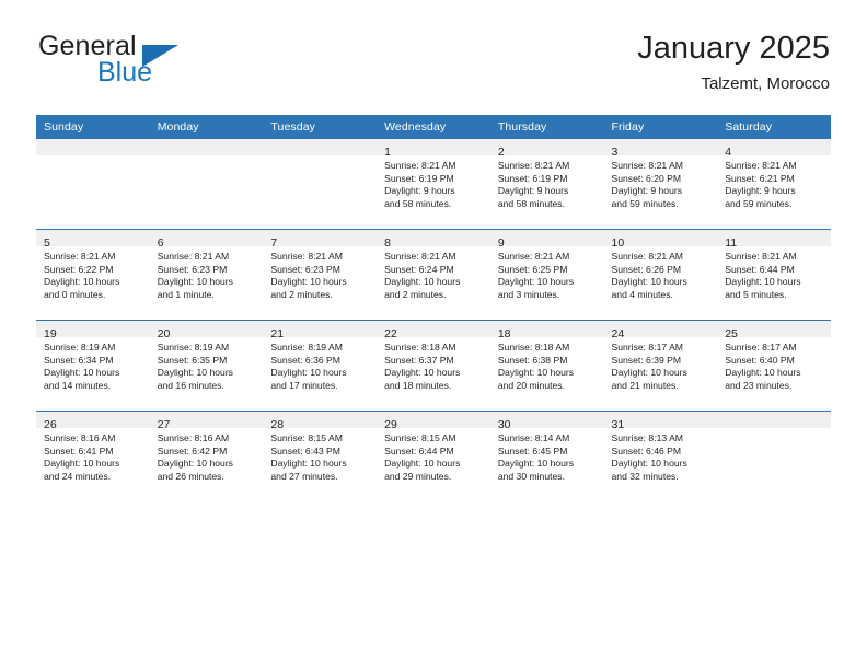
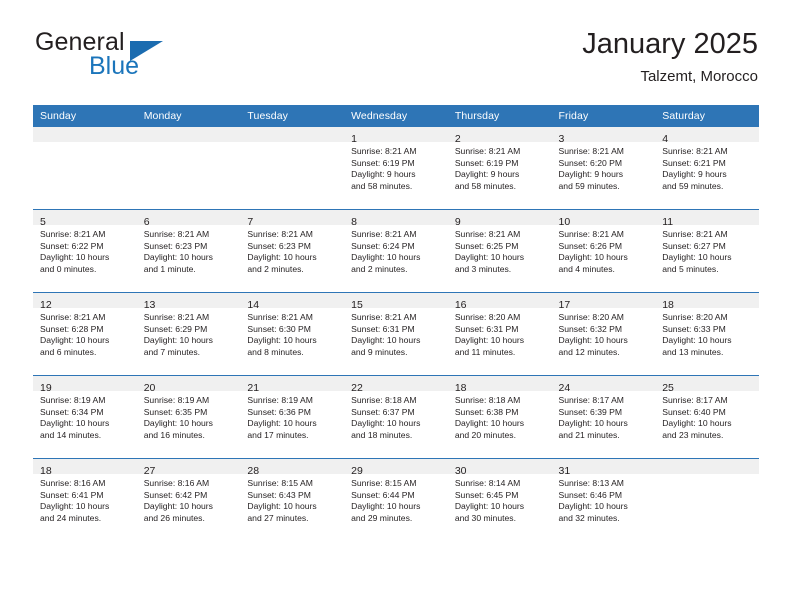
  General
  Blue
  January 2025
  Talzemt, Morocco
  Sunday	Monday	Tuesday	Wednesday	Thursday	Friday	Saturday
  			1Sunrise: 8:21 AMSunset: 6:19 PMDaylight: 9 hoursand 58 minutes.	2Sunrise: 8:21 AMSunset: 6:19 PMDaylight: 9 hoursand 58 minutes.	3Sunrise: 8:21 AMSunset: 6:20 PMDaylight: 9 hoursand 59 minutes.	4Sunrise: 8:21 AMSunset: 6:21 PMDaylight: 9 hoursand 59 minutes.
- 5Sunrise: 8:21 AMSunset: 6:22 PMDaylight: 10 hoursand 0 minutes.	6Sunrise: 8:21 AMSunset: 6:23 PMDaylight: 10 hoursand 1 minute.	7Sunrise: 8:21 AMSunset: 6:23 PMDaylight: 10 hoursand 2 minutes.	8Sunrise: 8:21 AMSunset: 6:24 PMDaylight: 10 hoursand 2 minutes.	9Sunrise: 8:21 AMSunset: 6:25 PMDaylight: 10 hoursand 3 minutes.	10Sunrise: 8:21 AMSunset: 6:26 PMDaylight: 10 hoursand 4 minutes.	11Sunrise: 8:21 AMSunset: 6:44 PMDaylight: 10 hoursand 5 minutes.
+ 5Sunrise: 8:21 AMSunset: 6:22 PMDaylight: 10 hoursand 0 minutes.	6Sunrise: 8:21 AMSunset: 6:23 PMDaylight: 10 hoursand 1 minute.	7Sunrise: 8:21 AMSunset: 6:23 PMDaylight: 10 hoursand 2 minutes.	8Sunrise: 8:21 AMSunset: 6:24 PMDaylight: 10 hoursand 2 minutes.	9Sunrise: 8:21 AMSunset: 6:25 PMDaylight: 10 hoursand 3 minutes.	10Sunrise: 8:21 AMSunset: 6:26 PMDaylight: 10 hoursand 4 minutes.	11Sunrise: 8:21 AMSunset: 6:27 PMDaylight: 10 hoursand 5 minutes.
+ 12Sunrise: 8:21 AMSunset: 6:28 PMDaylight: 10 hoursand 6 minutes.	13Sunrise: 8:21 AMSunset: 6:29 PMDaylight: 10 hoursand 7 minutes.	14Sunrise: 8:21 AMSunset: 6:30 PMDaylight: 10 hoursand 8 minutes.	15Sunrise: 8:21 AMSunset: 6:31 PMDaylight: 10 hoursand 9 minutes.	16Sunrise: 8:20 AMSunset: 6:31 PMDaylight: 10 hoursand 11 minutes.	17Sunrise: 8:20 AMSunset: 6:32 PMDaylight: 10 hoursand 12 minutes.	18Sunrise: 8:20 AMSunset: 6:33 PMDaylight: 10 hoursand 13 minutes.
  19Sunrise: 8:19 AMSunset: 6:34 PMDaylight: 10 hoursand 14 minutes.	20Sunrise: 8:19 AMSunset: 6:35 PMDaylight: 10 hoursand 16 minutes.	21Sunrise: 8:19 AMSunset: 6:36 PMDaylight: 10 hoursand 17 minutes.	22Sunrise: 8:18 AMSunset: 6:37 PMDaylight: 10 hoursand 18 minutes.	18Sunrise: 8:18 AMSunset: 6:38 PMDaylight: 10 hoursand 20 minutes.	24Sunrise: 8:17 AMSunset: 6:39 PMDaylight: 10 hoursand 21 minutes.	25Sunrise: 8:17 AMSunset: 6:40 PMDaylight: 10 hoursand 23 minutes.
- 26Sunrise: 8:16 AMSunset: 6:41 PMDaylight: 10 hoursand 24 minutes.	27Sunrise: 8:16 AMSunset: 6:42 PMDaylight: 10 hoursand 26 minutes.	28Sunrise: 8:15 AMSunset: 6:43 PMDaylight: 10 hoursand 27 minutes.	29Sunrise: 8:15 AMSunset: 6:44 PMDaylight: 10 hoursand 29 minutes.	30Sunrise: 8:14 AMSunset: 6:45 PMDaylight: 10 hoursand 30 minutes.	31Sunrise: 8:13 AMSunset: 6:46 PMDaylight: 10 hoursand 32 minutes.
+ 18Sunrise: 8:16 AMSunset: 6:41 PMDaylight: 10 hoursand 24 minutes.	27Sunrise: 8:16 AMSunset: 6:42 PMDaylight: 10 hoursand 26 minutes.	28Sunrise: 8:15 AMSunset: 6:43 PMDaylight: 10 hoursand 27 minutes.	29Sunrise: 8:15 AMSunset: 6:44 PMDaylight: 10 hoursand 29 minutes.	30Sunrise: 8:14 AMSunset: 6:45 PMDaylight: 10 hoursand 30 minutes.	31Sunrise: 8:13 AMSunset: 6:46 PMDaylight: 10 hoursand 32 minutes.
